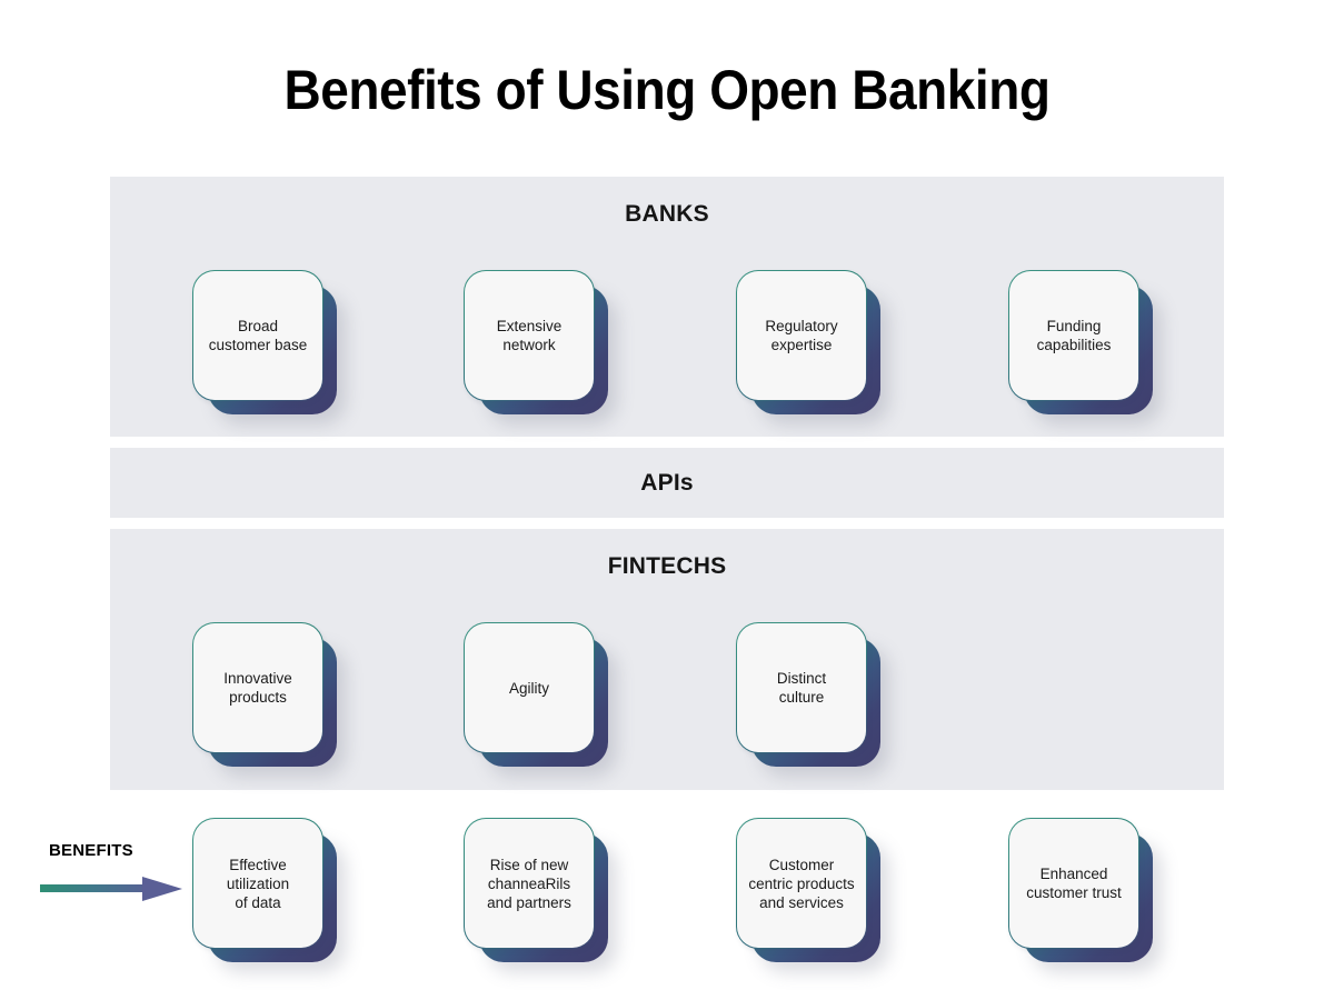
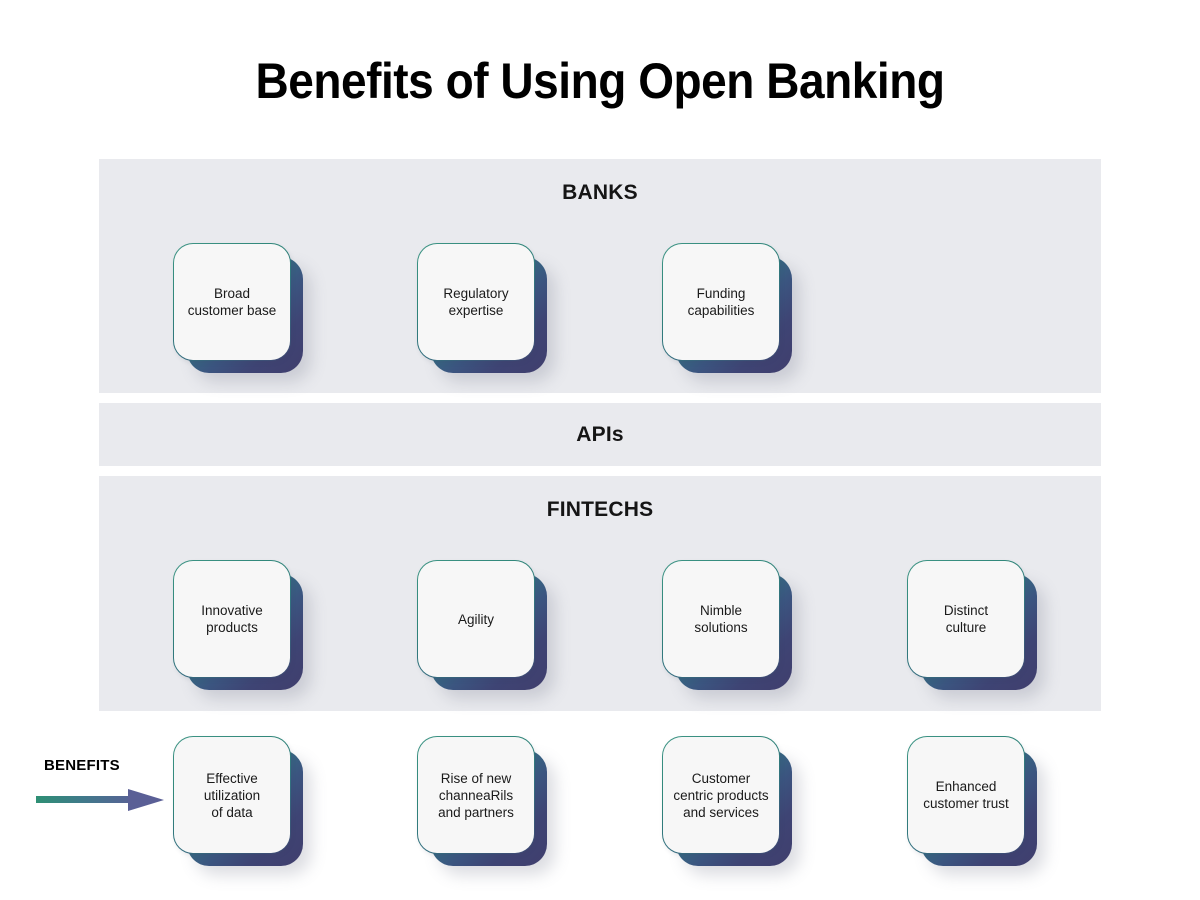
  Benefits of Using Open Banking
  BANKS
  APIs
  FINTECHS
  Broad
  customer base
- Extensive
- network
  Regulatory
  expertise
  Funding
  capabilities
  Innovative
  products
  Agility
+ Nimble
+ solutions
  Distinct
  culture
  BENEFITS
  Effective
  utilization
  of data
  Rise of new
  channeaRils
  and partners
  Customer
  centric products
  and services
  Enhanced
  customer trust
